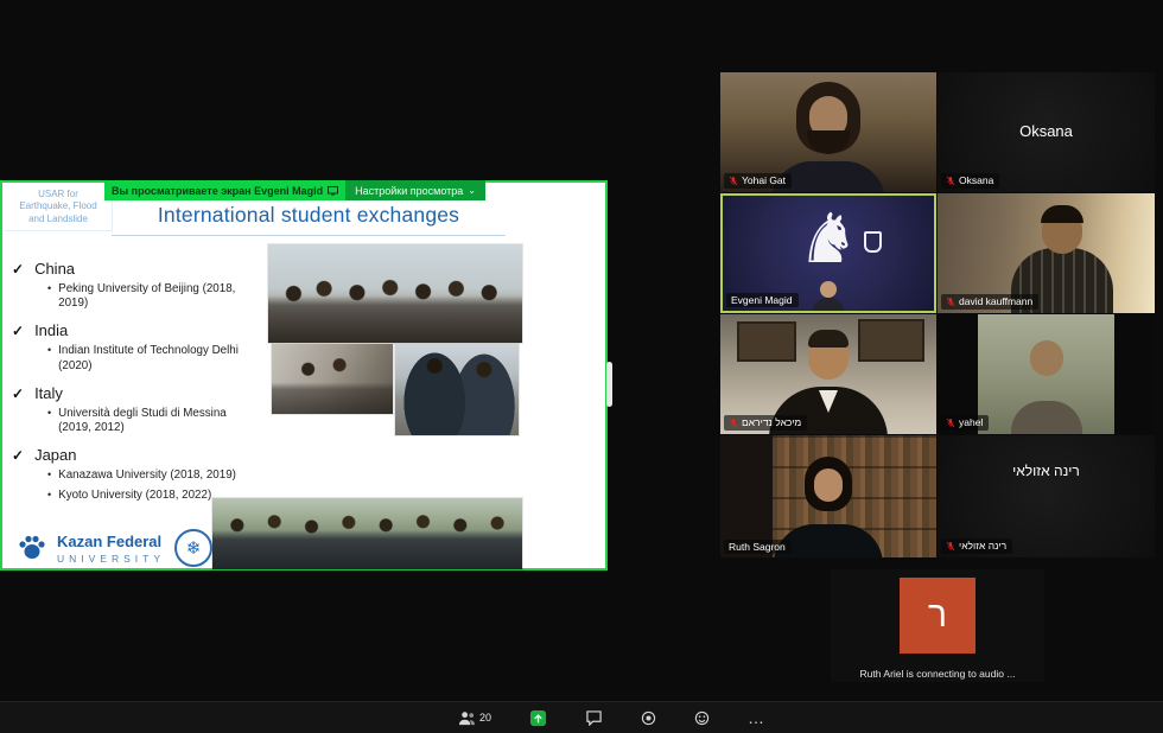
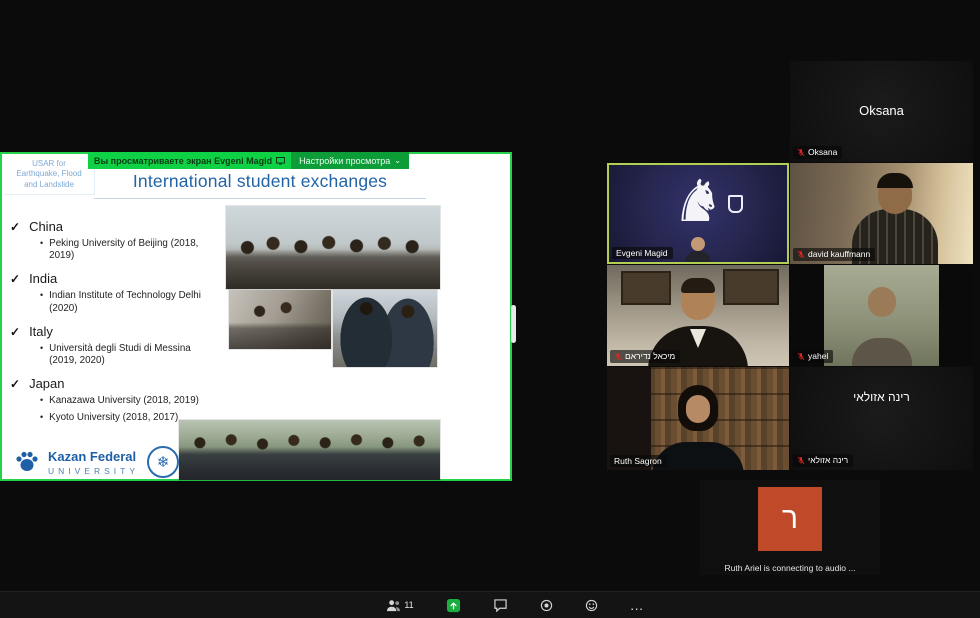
  USAR for
  Earthquake, Flood
  and Landslide
  Вы просматриваете экран Evgeni Magid
  Настройки просмотра
  ⌄
  International student exchanges
  ✓
  China
  •
  Peking University of Beijing (2018, 2019)
  ✓
  India
  •
  Indian Institute of Technology Delhi (2020)
  ✓
  Italy
  •
- Università degli Studi di Messina (2019, 2012)
+ Università degli Studi di Messina (2019, 2020)
  ✓
  Japan
  •
  Kanazawa University (2018, 2019)
  •
- Kyoto University (2018, 2022)
+ Kyoto University (2018, 2017)
  Kazan Federal
  UNIVERSITY
  ❄
- Yohai Gat
  Oksana
  Oksana
  Evgeni Magid
  david kauffmann
  מיכאל נדיראם
  yahel
  Ruth Sagron
  רינה אזולאי
  רינה אזולאי
  ר
  Ruth Ariel is connecting to audio ...
- 20
+ 11
  …
